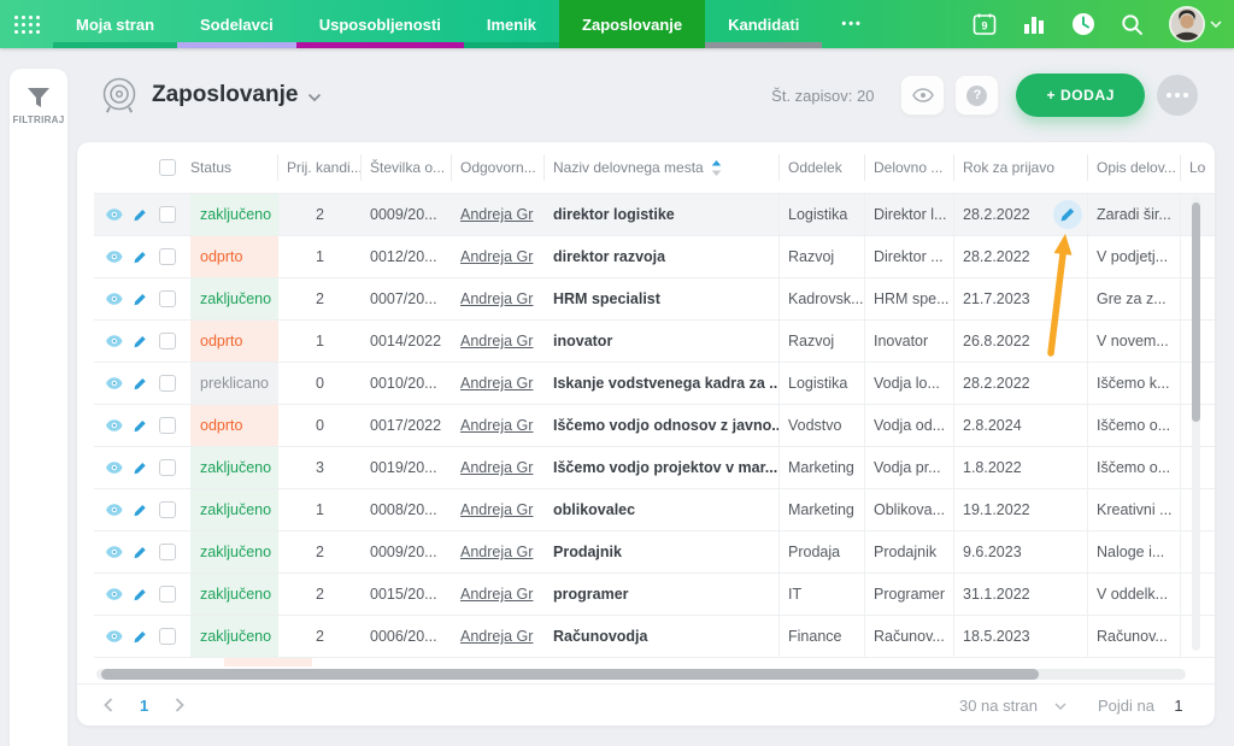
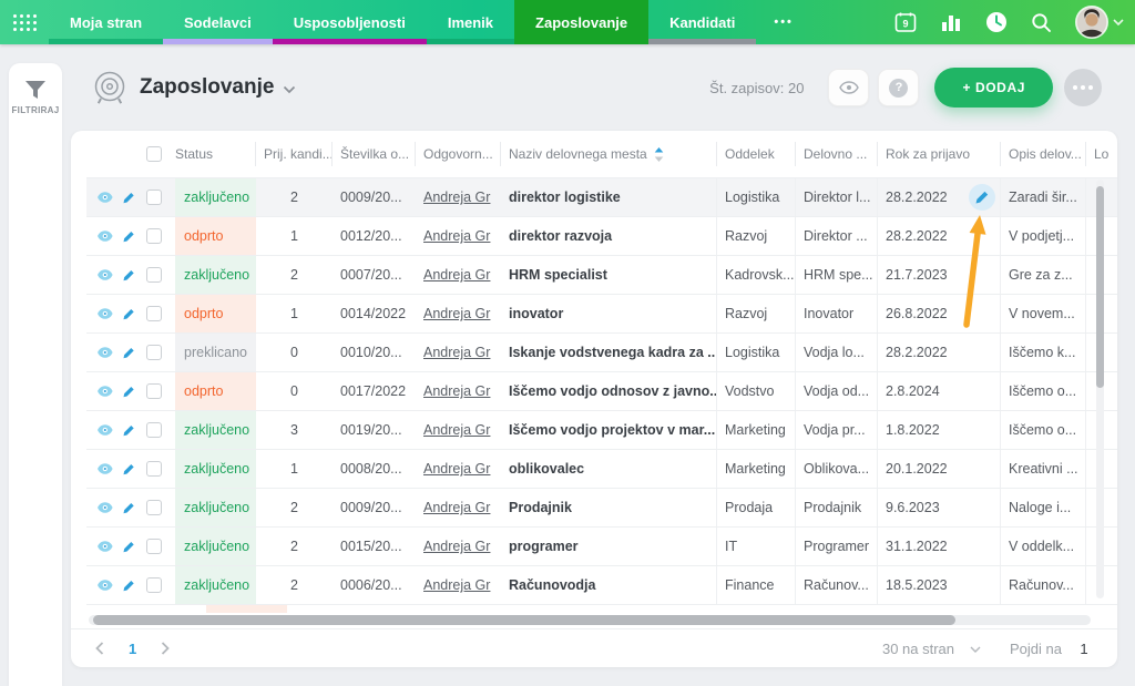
  Moja stran
  Sodelavci
  Usposobljenosti
  Imenik
  Zaposlovanje
  Kandidati
  •••
  9
  FILTRIRAJ
  Zaposlovanje
  Št. zapisov: 20
  ?
  + DODAJ
  Status
  Prij. kandi...
  Številka o...
  Odgovorn...
  Naziv delovnega mesta
  Oddelek
  Delovno ...
  Rok za prijavo
  Opis delov...
  Lo
  zaključeno
  2
  0009/20...
  Andreja Gr
  direktor logistike
  Logistika
  Direktor l...
  28.2.2022
  Zaradi šir...
  odprto
  1
  0012/20...
  Andreja Gr
  direktor razvoja
  Razvoj
  Direktor ...
  28.2.2022
  V podjetj...
  zaključeno
  2
  0007/20...
  Andreja Gr
  HRM specialist
  Kadrovsk...
  HRM spe...
  21.7.2023
  Gre za z...
  odprto
  1
  0014/2022
  Andreja Gr
  inovator
  Razvoj
  Inovator
  26.8.2022
  V novem...
  preklicano
  0
  0010/20...
  Andreja Gr
  Iskanje vodstvenega kadra za ...
  Logistika
  Vodja lo...
  28.2.2022
  Iščemo k...
  odprto
  0
  0017/2022
  Andreja Gr
  Iščemo vodjo odnosov z javno..
  Vodstvo
  Vodja od...
  2.8.2024
  Iščemo o...
  zaključeno
  3
  0019/20...
  Andreja Gr
  Iščemo vodjo projektov v mar...
  Marketing
  Vodja pr...
  1.8.2022
  Iščemo o...
  zaključeno
  1
  0008/20...
  Andreja Gr
  oblikovalec
  Marketing
  Oblikova...
- 19.1.2022
+ 20.1.2022
  Kreativni ...
  zaključeno
  2
  0009/20...
  Andreja Gr
  Prodajnik
  Prodaja
  Prodajnik
  9.6.2023
  Naloge i...
  zaključeno
  2
  0015/20...
  Andreja Gr
  programer
  IT
  Programer
  31.1.2022
  V oddelk...
  zaključeno
  2
  0006/20...
  Andreja Gr
  Računovodja
  Finance
  Računov...
  18.5.2023
  Računov...
  1
  30 na stran
  Pojdi na
  1
